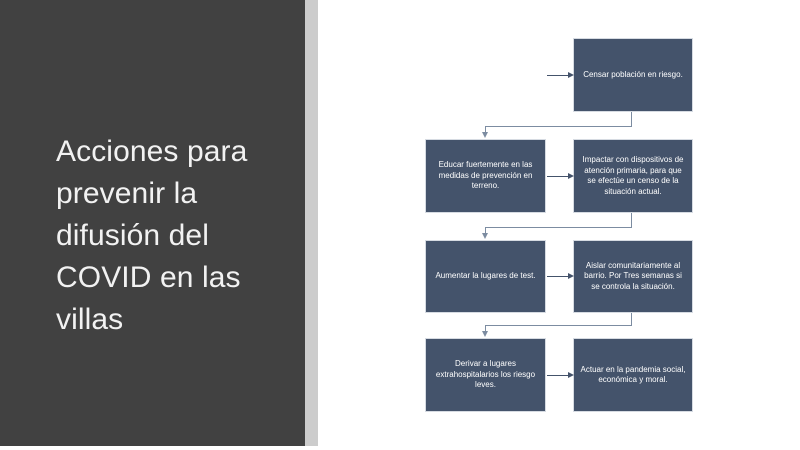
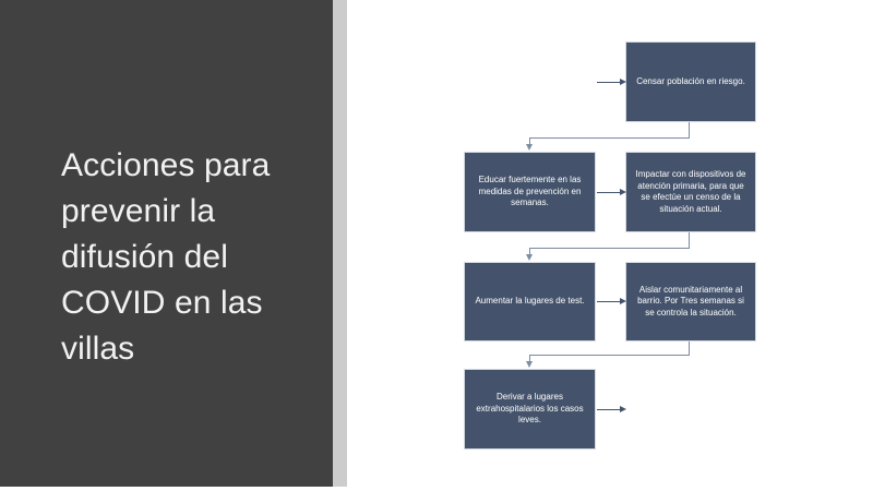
  Acciones para prevenir la difusión del COVID en las villas
  Censar población en riesgo.
- Educar fuertemente en las medidas de prevención en terreno.
+ Educar fuertemente en las medidas de prevención en semanas.
  Impactar con dispositivos de atención primaria, para que se efectúe un censo de la situación actual.
  Aumentar la lugares de test.
  Aislar comunitariamente al barrio. Por Tres semanas si se controla la situación.
- Derivar a lugares extrahospitalarios los riesgo leves.
+ Derivar a lugares extrahospitalarios los casos leves.
- Actuar en la pandemia social, económica y moral.
